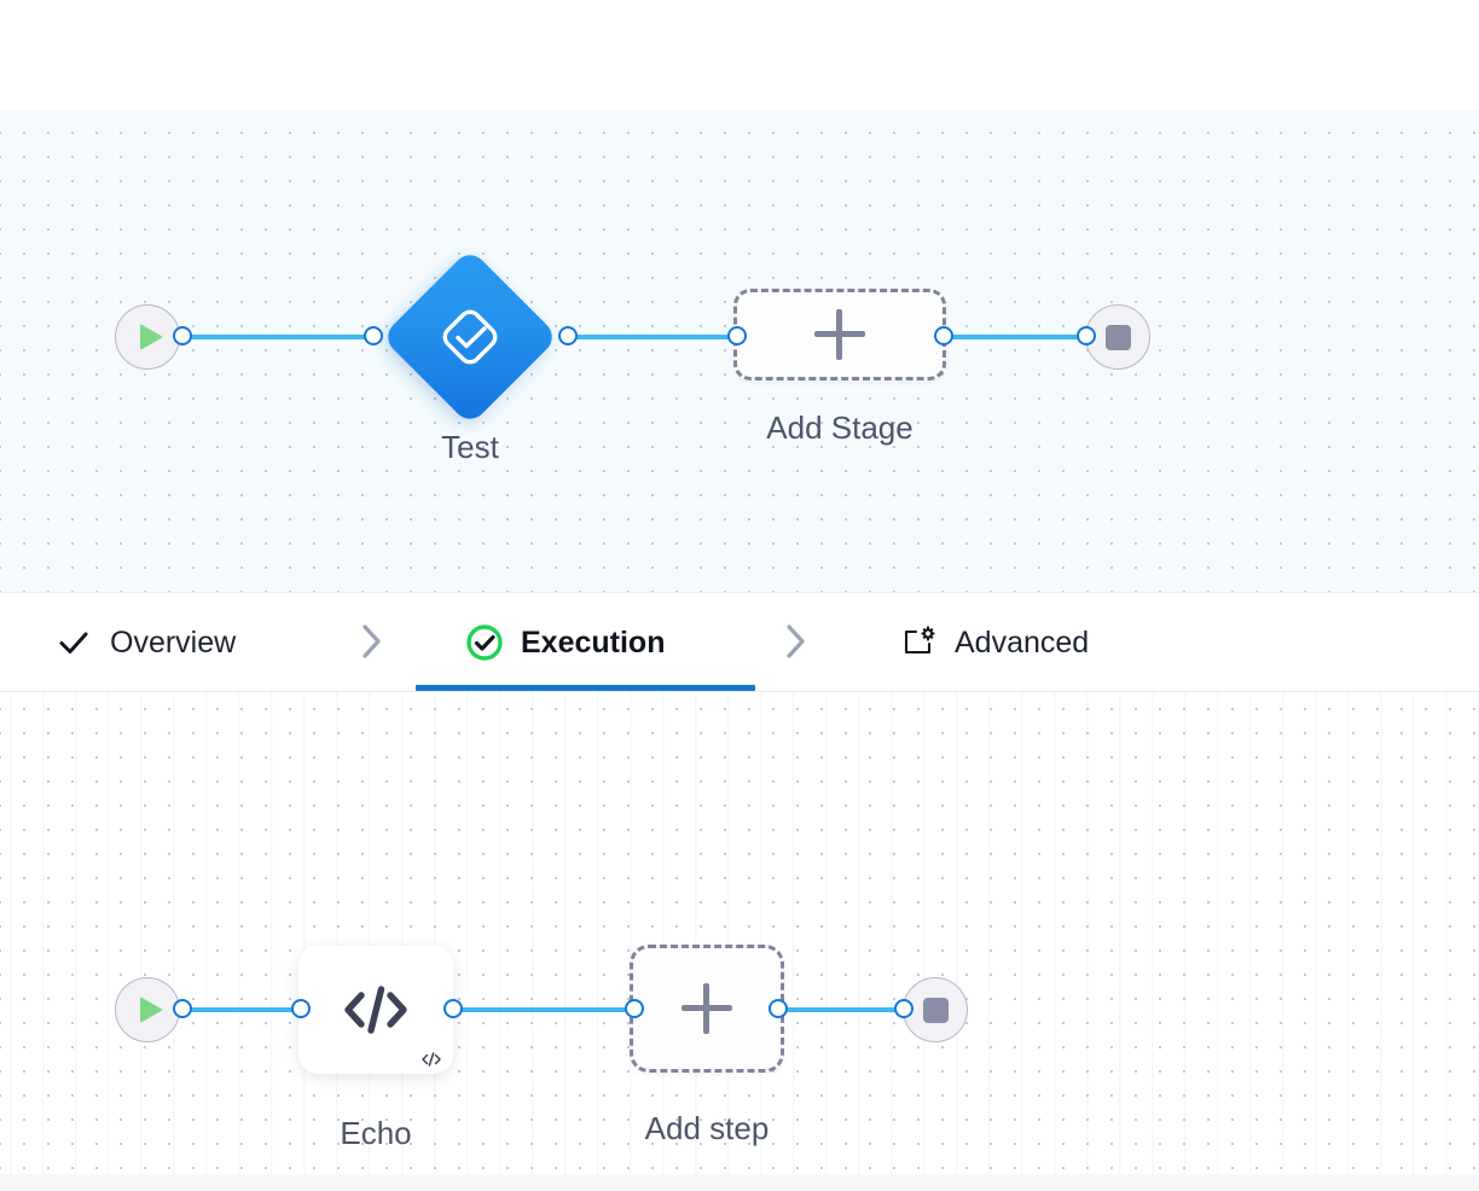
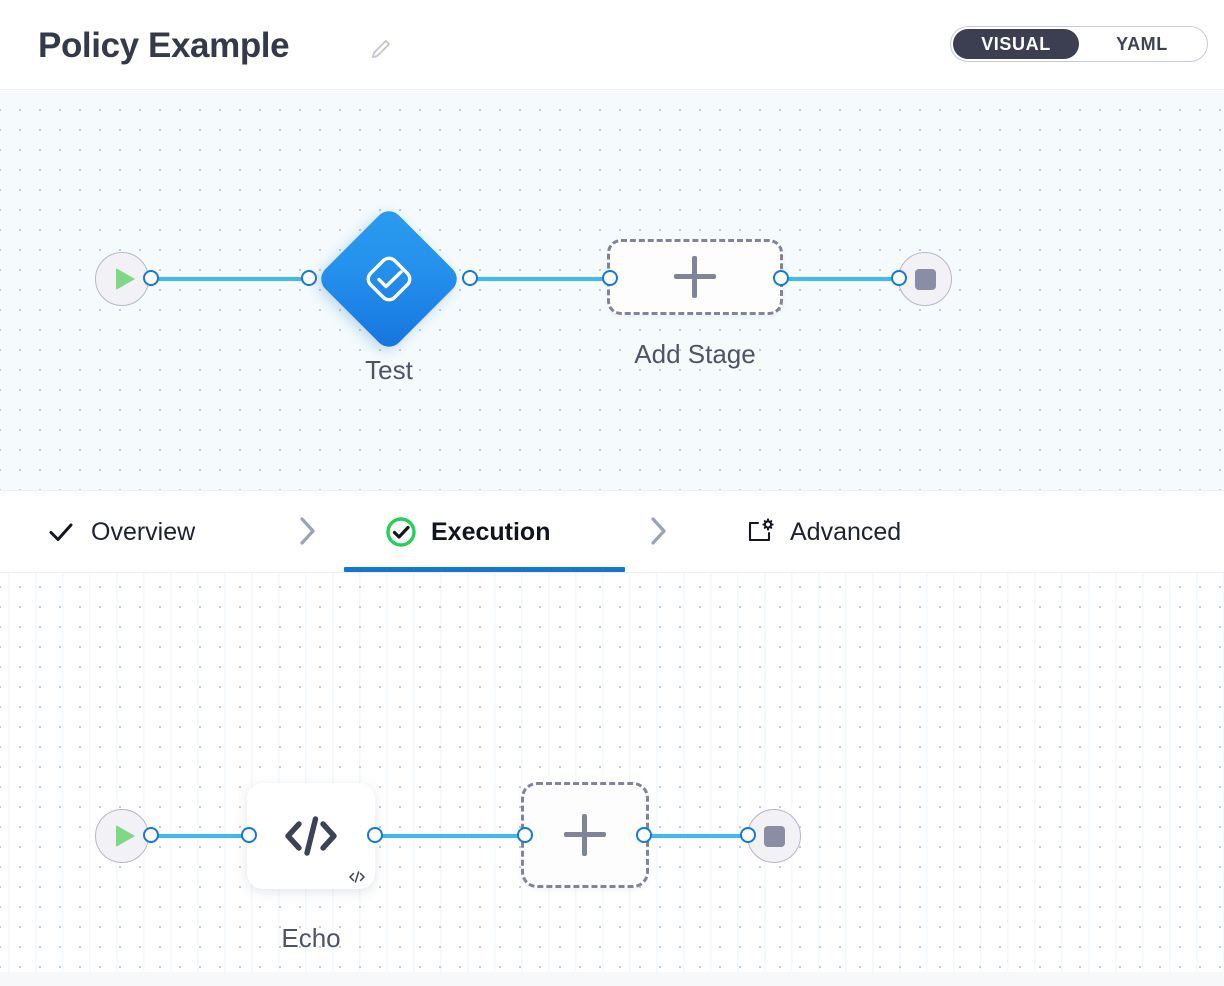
+ Policy Example
+ VISUAL
+ YAML
  Test
  Add Stage
  Overview
  Execution
  Advanced
  Echo
- Add step
